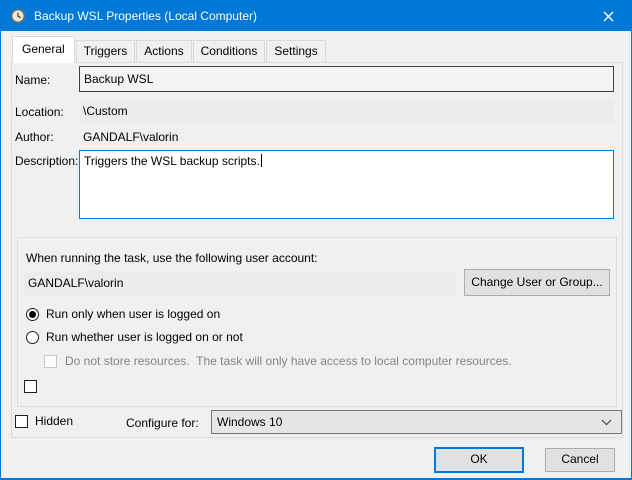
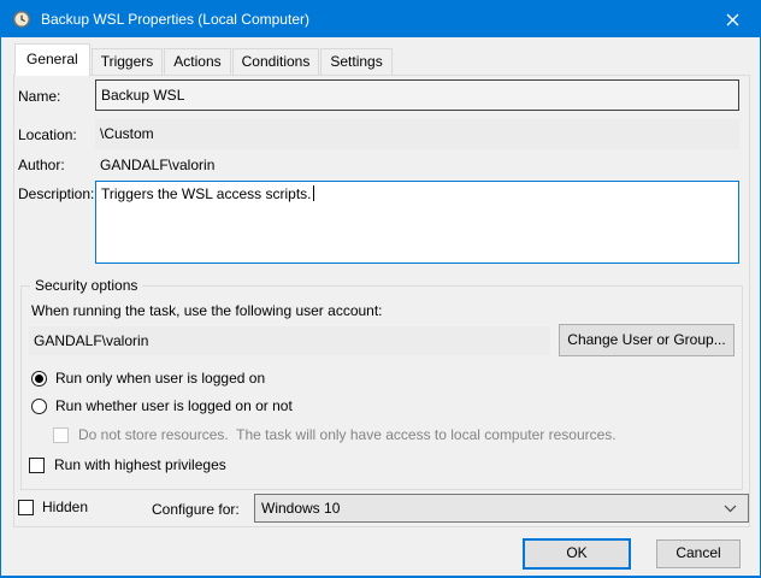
  Backup WSL Properties (Local Computer)
  General
  Triggers
  Actions
  Conditions
  Settings
  Name:
  Backup WSL
  Location:
  \Custom
  Author:
  GANDALF\valorin
  Description:
- Triggers the WSL backup scripts.
+ Triggers the WSL access scripts.
+ Security options
  When running the task, use the following user account:
  GANDALF\valorin
  Change User or Group...
  Run only when user is logged on
  Run whether user is logged on or not
  Do not store resources. The task will only have access to local computer resources.
+ Run with highest privileges
  Hidden
  Configure for:
  Windows 10
  OK
  Cancel
